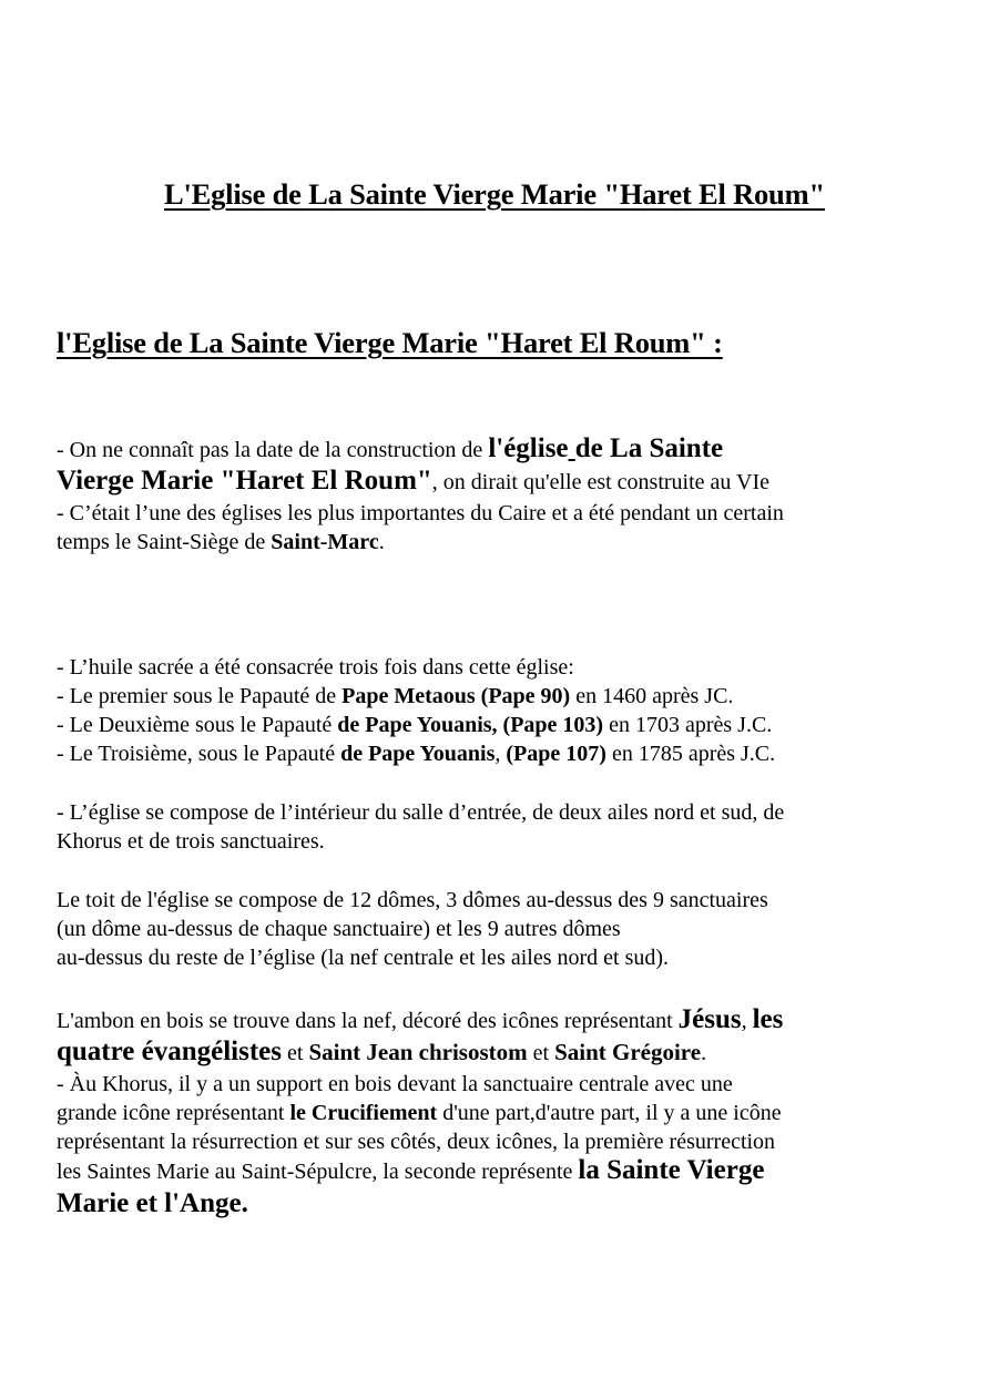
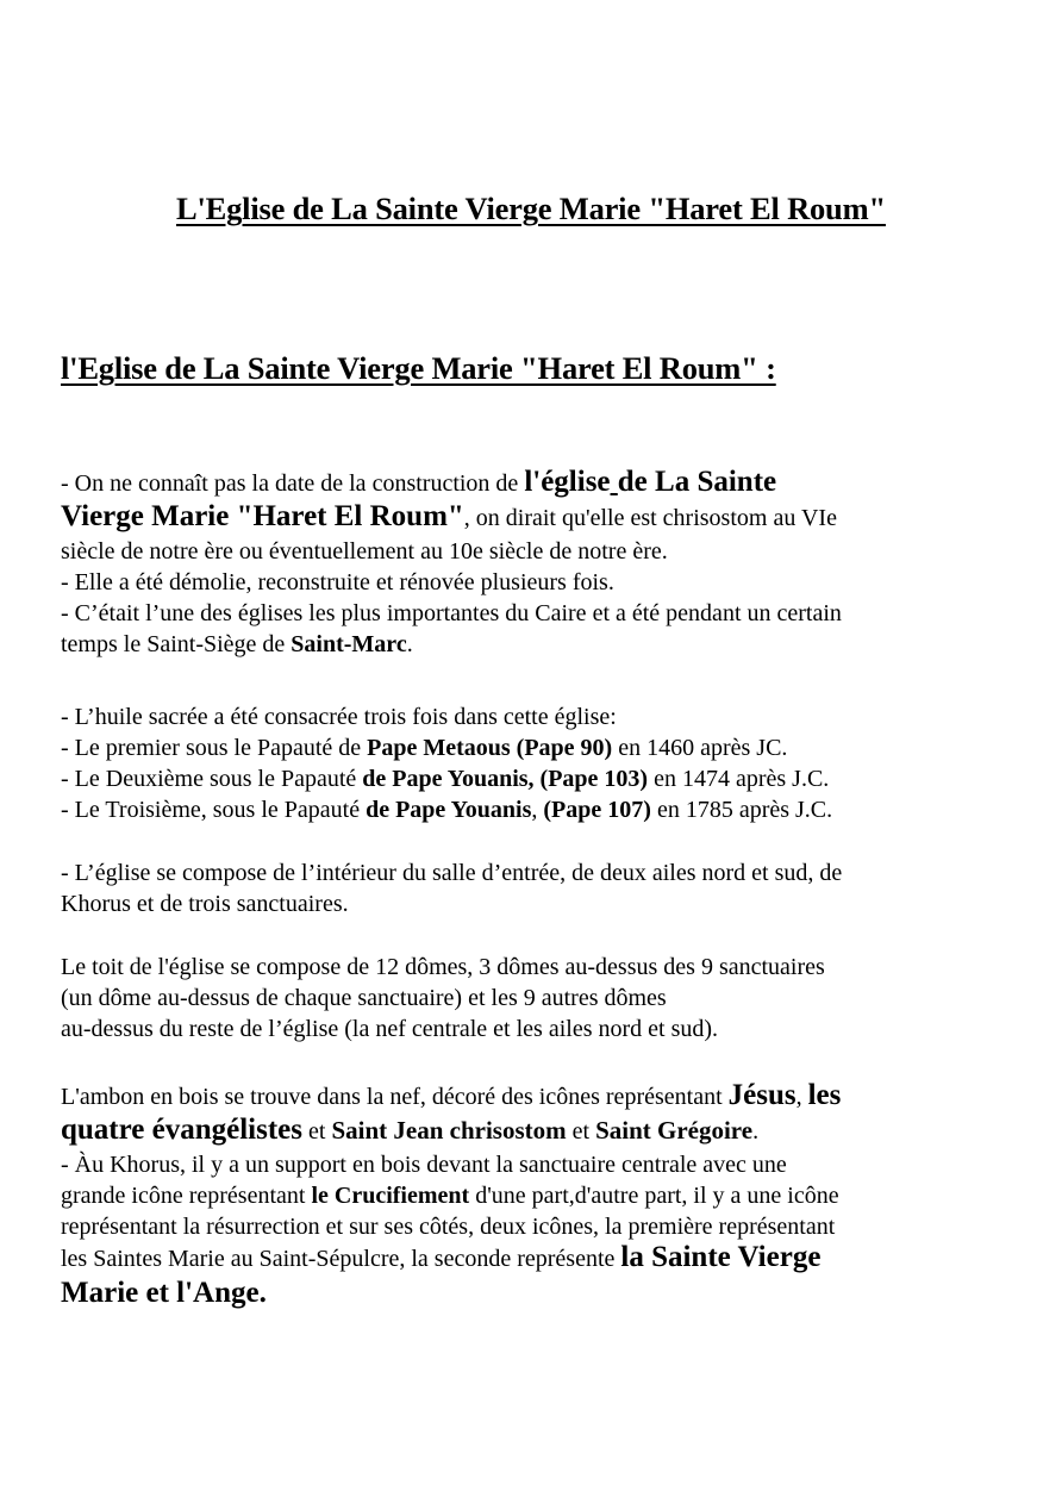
  L'Eglise de La Sainte Vierge Marie "Haret El Roum"
  l'Eglise de La Sainte Vierge Marie "Haret El Roum" :
  - On ne connaît pas la date de la construction de l'église de La Sainte
- Vierge Marie "Haret El Roum", on dirait qu'elle est construite au VIe
+ Vierge Marie "Haret El Roum", on dirait qu'elle est chrisostom au VIe
+ siècle de notre ère ou éventuellement au 10e siècle de notre ère.
+ - Elle a été démolie, reconstruite et rénovée plusieurs fois.
  - C’était l’une des églises les plus importantes du Caire et a été pendant un certain
  temps le Saint-Siège de Saint-Marc.
  - L’huile sacrée a été consacrée trois fois dans cette église:
  - Le premier sous le Papauté de Pape Metaous (Pape 90) en 1460 après JC.
- - Le Deuxième sous le Papauté de Pape Youanis, (Pape 103) en 1703 après J.C.
+ - Le Deuxième sous le Papauté de Pape Youanis, (Pape 103) en 1474 après J.C.
  - Le Troisième, sous le Papauté de Pape Youanis, (Pape 107) en 1785 après J.C.
  - L’église se compose de l’intérieur du salle d’entrée, de deux ailes nord et sud, de
  Khorus et de trois sanctuaires.
  Le toit de l'église se compose de 12 dômes, 3 dômes au-dessus des 9 sanctuaires
  (un dôme au-dessus de chaque sanctuaire) et les 9 autres dômes
  au-dessus du reste de l’église (la nef centrale et les ailes nord et sud).
  L'ambon en bois se trouve dans la nef, décoré des icônes représentant Jésus, les
  quatre évangélistes et Saint Jean chrisostom et Saint Grégoire.
  - Àu Khorus, il y a un support en bois devant la sanctuaire centrale avec une
  grande icône représentant le Crucifiement d'une part,d'autre part, il y a une icône
- représentant la résurrection et sur ses côtés, deux icônes, la première résurrection
+ représentant la résurrection et sur ses côtés, deux icônes, la première représentant
  les Saintes Marie au Saint-Sépulcre, la seconde représente la Sainte Vierge
  Marie et l'Ange.
